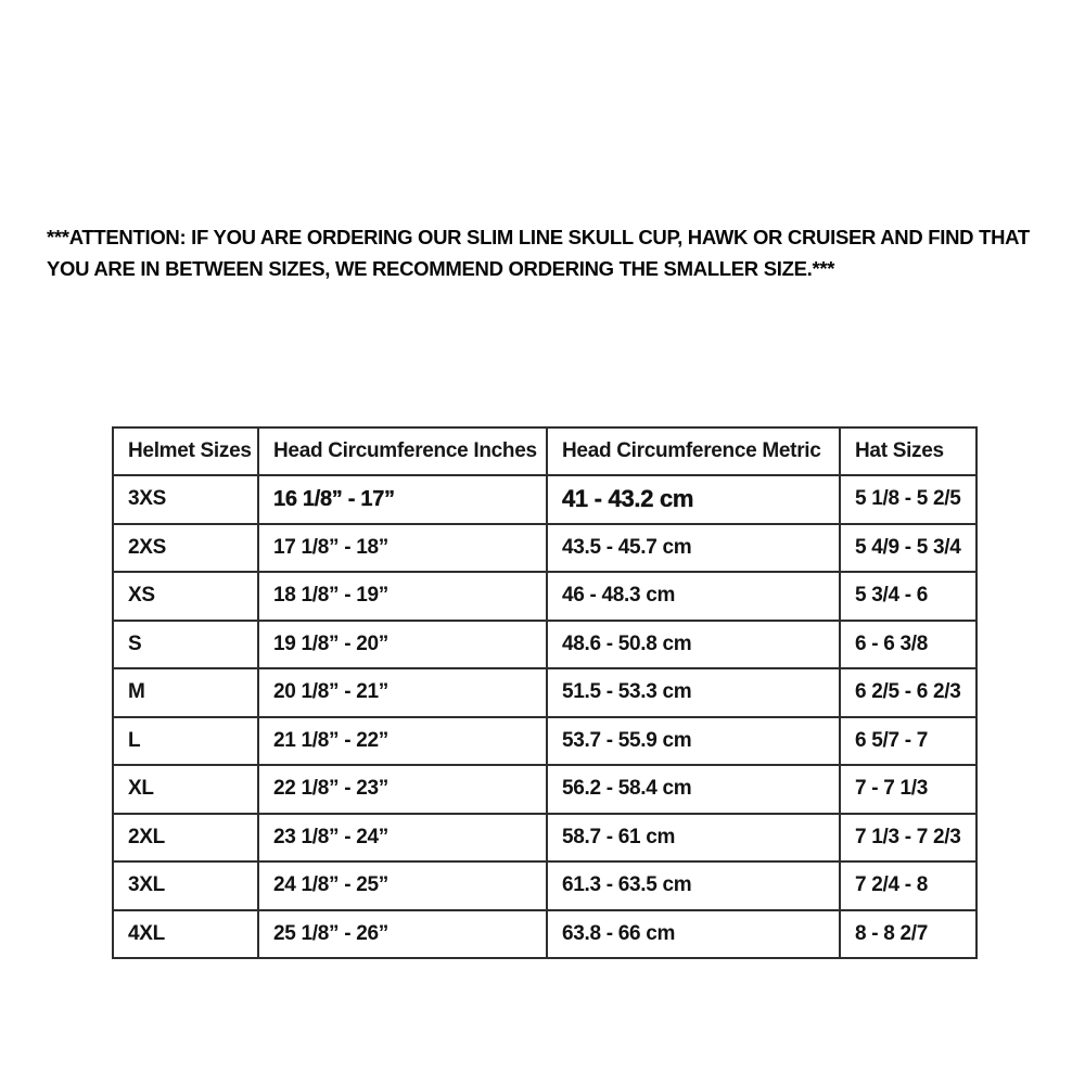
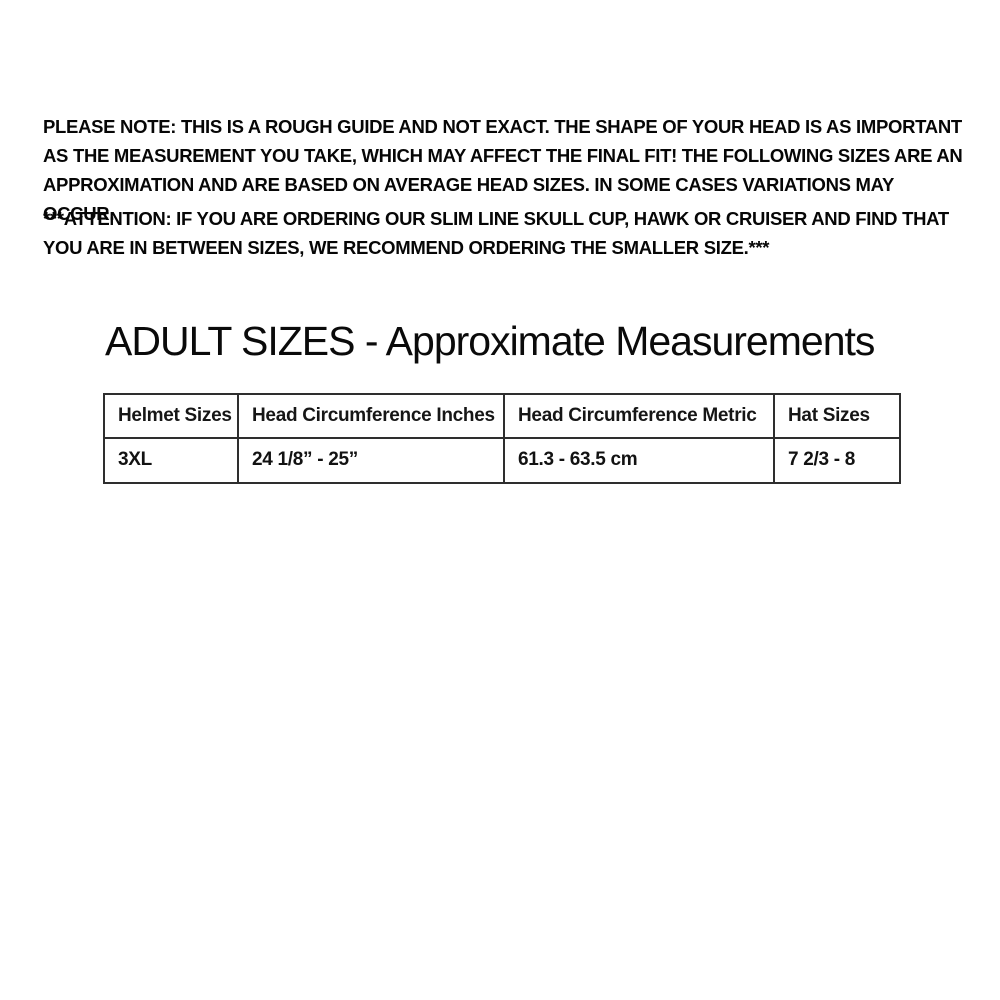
+ PLEASE NOTE: THIS IS A ROUGH GUIDE AND NOT EXACT. THE SHAPE OF YOUR HEAD IS AS IMPORTANT AS THE MEASUREMENT YOU TAKE, WHICH MAY AFFECT THE FINAL FIT! THE FOLLOWING SIZES ARE AN APPROXIMATION AND ARE BASED ON AVERAGE HEAD SIZES. IN SOME CASES VARIATIONS MAY OCCUR.
  ***ATTENTION: IF YOU ARE ORDERING OUR SLIM LINE SKULL CUP, HAWK OR CRUISER AND FIND THAT YOU ARE IN BETWEEN SIZES, WE RECOMMEND ORDERING THE SMALLER SIZE.***
+ ADULT SIZES - Approximate Measurements
  Helmet Sizes	Head Circumference Inches	Head Circumference Metric	Hat Sizes
- 3XS	16 1/8” - 17”	41 - 43.2 cm	5 1/8 - 5 2/5
- 2XS	17 1/8” - 18”	43.5 - 45.7 cm	5 4/9 - 5 3/4
- XS	18 1/8” - 19”	46 - 48.3 cm	5 3/4 - 6
- S	19 1/8” - 20”	48.6 - 50.8 cm	6 - 6 3/8
- M	20 1/8” - 21”	51.5 - 53.3 cm	6 2/5 - 6 2/3
- L	21 1/8” - 22”	53.7 - 55.9 cm	6 5/7 - 7
- XL	22 1/8” - 23”	56.2 - 58.4 cm	7 - 7 1/3
- 2XL	23 1/8” - 24”	58.7 - 61 cm	7 1/3 - 7 2/3
- 3XL	24 1/8” - 25”	61.3 - 63.5 cm	7 2/4 - 8
+ 3XL	24 1/8” - 25”	61.3 - 63.5 cm	7 2/3 - 8
- 4XL	25 1/8” - 26”	63.8 - 66 cm	8 - 8 2/7
